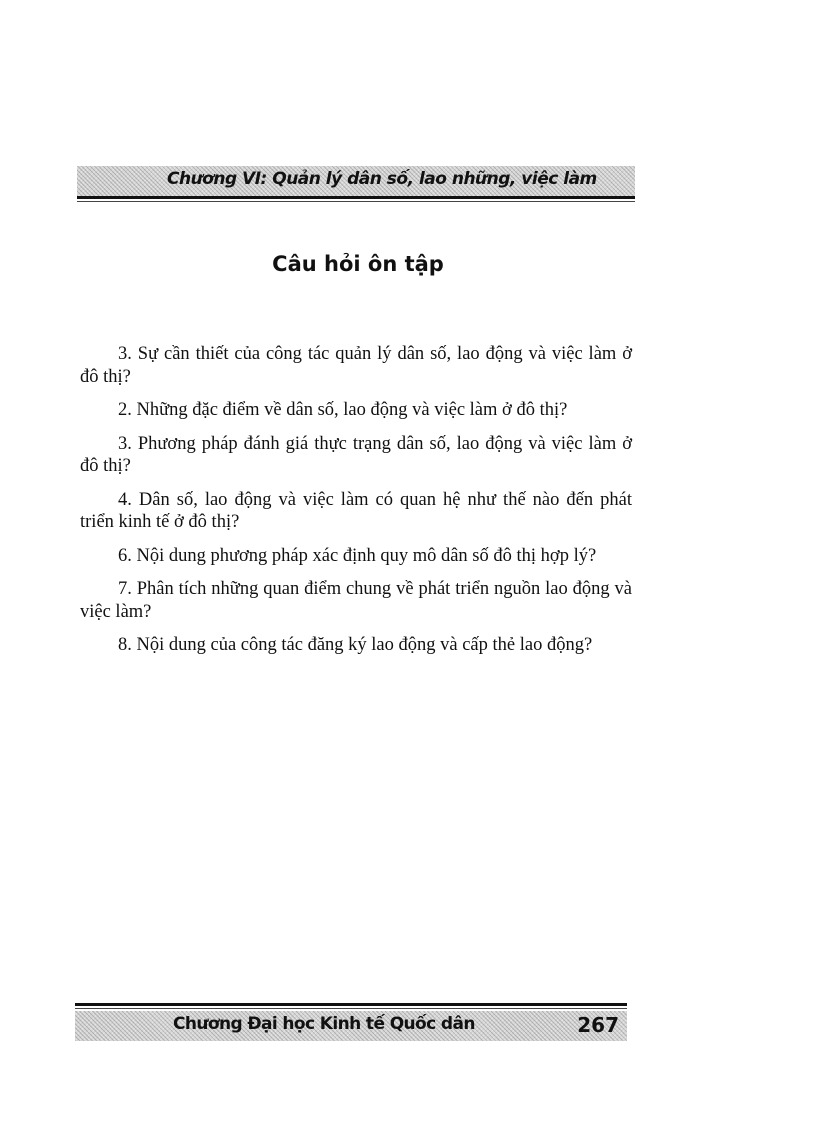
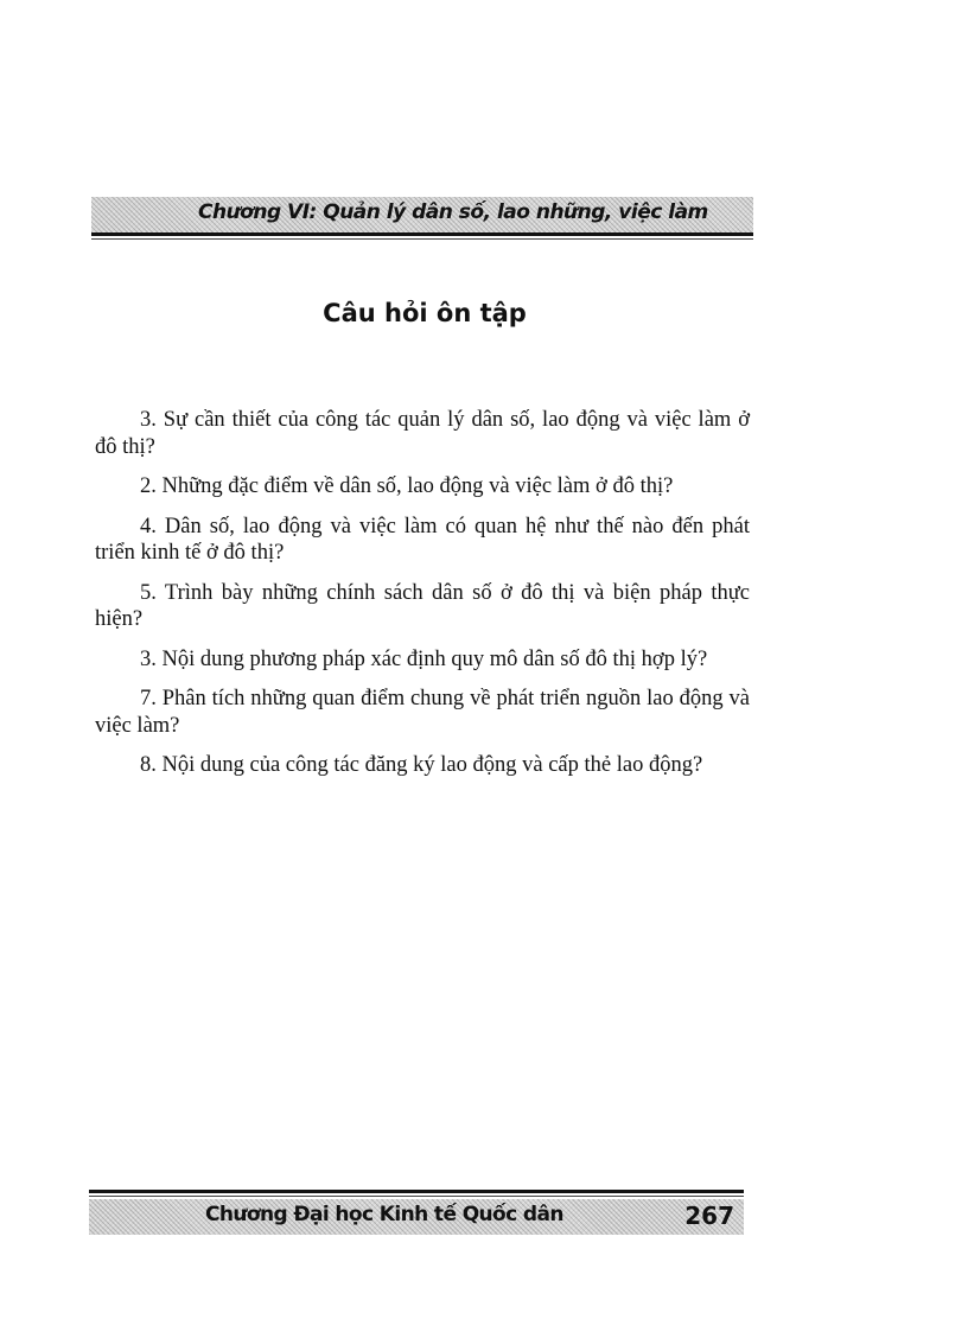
  Chương VI: Quản lý dân số, lao những, việc làm
  Câu hỏi ôn tập
  3. Sự cần thiết của công tác quản lý dân số, lao động và việc làm ở đô thị?
  2. Những đặc điểm về dân số, lao động và việc làm ở đô thị?
- 3. Phương pháp đánh giá thực trạng dân số, lao động và việc làm ở đô thị?
  4. Dân số, lao động và việc làm có quan hệ như thế nào đến phát triển kinh tế ở đô thị?
+ 5. Trình bày những chính sách dân số ở đô thị và biện pháp thực hiện?
- 6. Nội dung phương pháp xác định quy mô dân số đô thị hợp lý?
+ 3. Nội dung phương pháp xác định quy mô dân số đô thị hợp lý?
  7. Phân tích những quan điểm chung về phát triển nguồn lao động và việc làm?
  8. Nội dung của công tác đăng ký lao động và cấp thẻ lao động?
  Chương Đại học Kinh tế Quốc dân
  267
